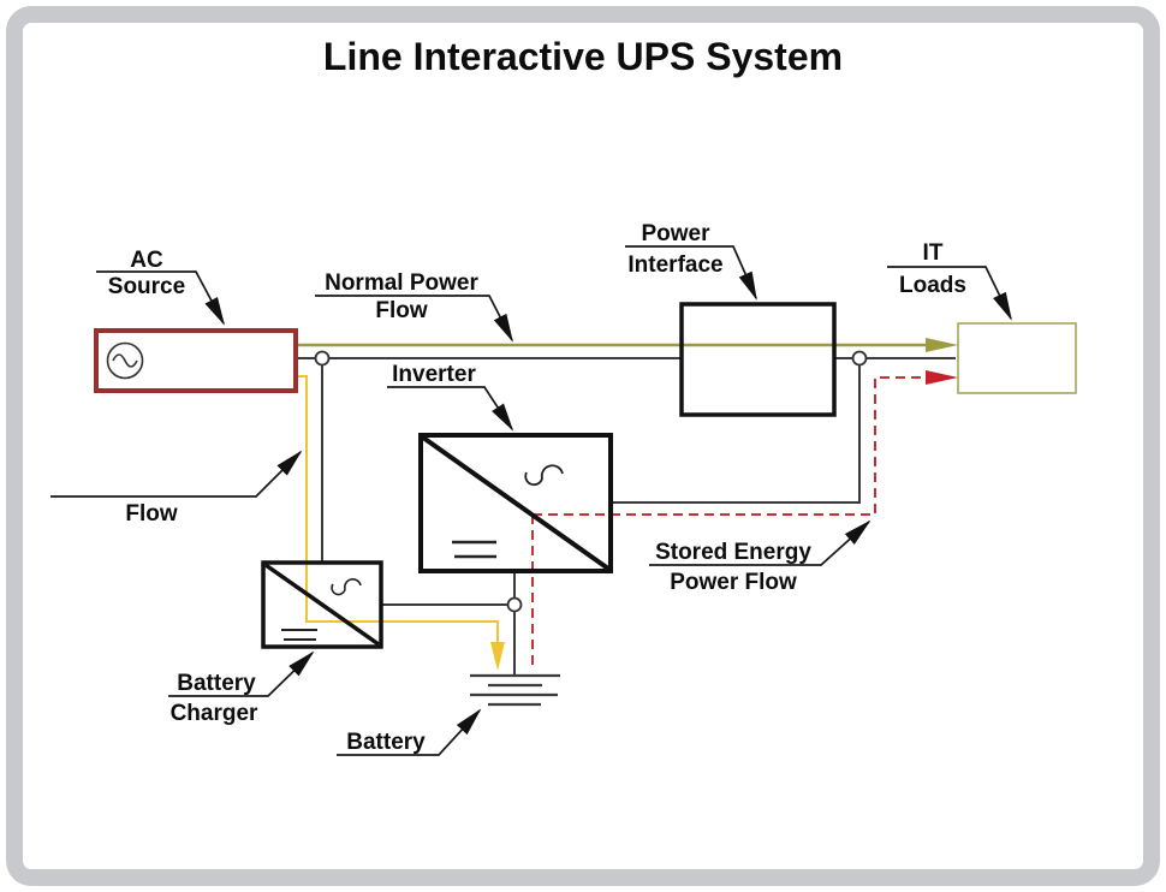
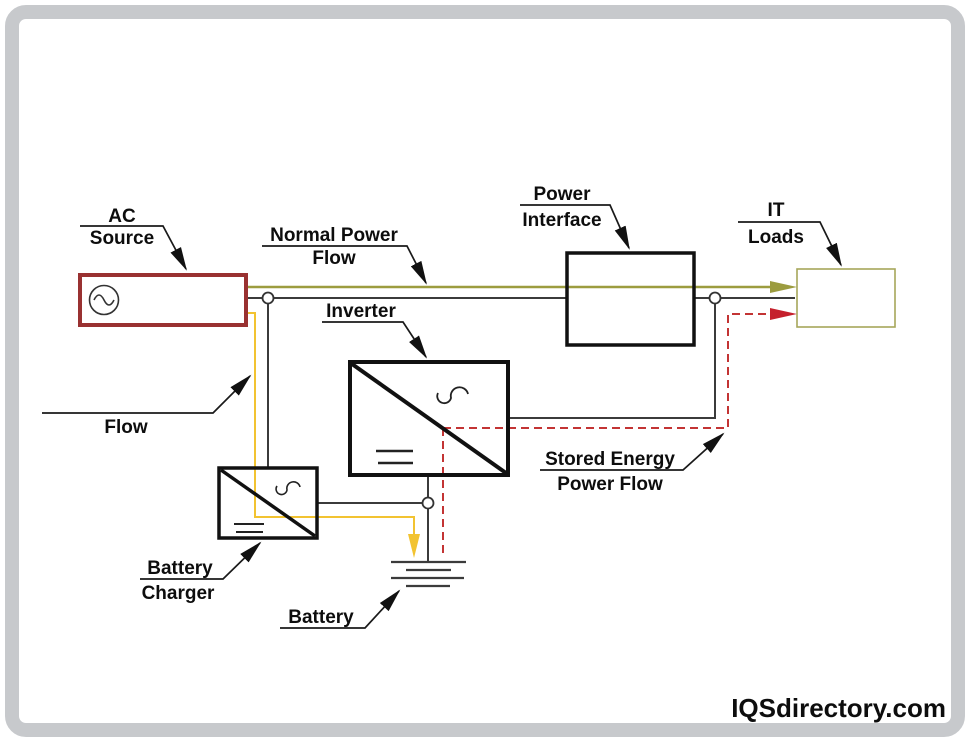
- Line Interactive UPS System
  AC
  Source
  Normal Power
  Flow
  Inverter
  Power
  Interface
  IT
  Loads
  Flow
  Stored Energy
  Power Flow
  Battery
  Charger
  Battery
+ IQSdirectory.com
